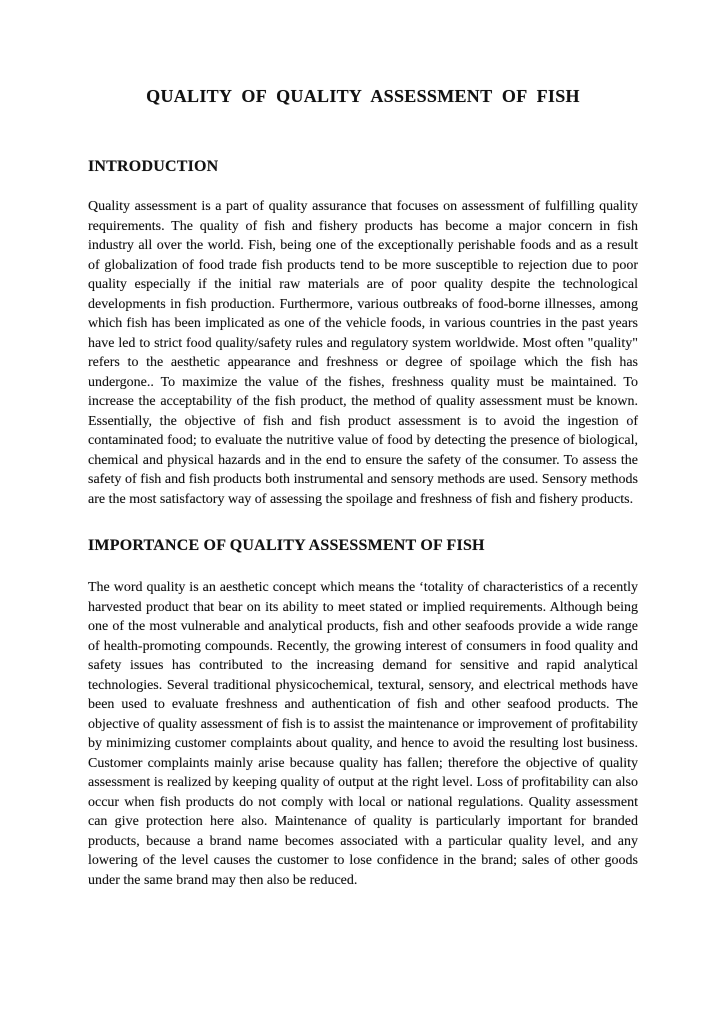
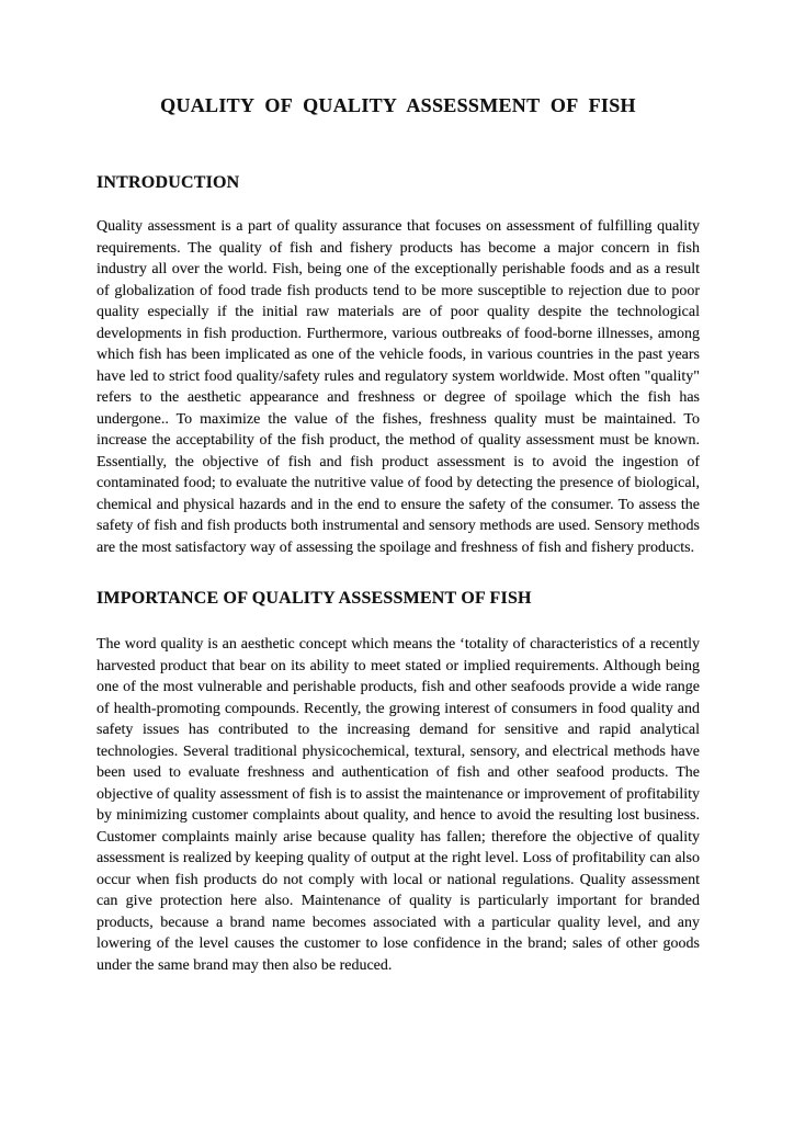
  QUALITY OF QUALITY ASSESSMENT OF FISH
  INTRODUCTION
  Quality assessment is a part of quality assurance that focuses on assessment of fulfilling quality requirements. The quality of fish and fishery products has become a major concern in fish industry all over the world. Fish, being one of the exceptionally perishable foods and as a result of globalization of food trade fish products tend to be more susceptible to rejection due to poor quality especially if the initial raw materials are of poor quality despite the technological developments in fish production. Furthermore, various outbreaks of food-borne illnesses, among which fish has been implicated as one of the vehicle foods, in various countries in the past years have led to strict food quality/safety rules and regulatory system worldwide. Most often "quality" refers to the aesthetic appearance and freshness or degree of spoilage which the fish has undergone.. To maximize the value of the fishes, freshness quality must be maintained. To increase the acceptability of the fish product, the method of quality assessment must be known. Essentially, the objective of fish and fish product assessment is to avoid the ingestion of contaminated food; to evaluate the nutritive value of food by detecting the presence of biological, chemical and physical hazards and in the end to ensure the safety of the consumer. To assess the safety of fish and fish products both instrumental and sensory methods are used. Sensory methods are the most satisfactory way of assessing the spoilage and freshness of fish and fishery products.
  IMPORTANCE OF QUALITY ASSESSMENT OF FISH
- The word quality is an aesthetic concept which means the ‘totality of characteristics of a recently harvested product that bear on its ability to meet stated or implied requirements. Although being one of the most vulnerable and analytical products, fish and other seafoods provide a wide range of health-promoting compounds. Recently, the growing interest of consumers in food quality and safety issues has contributed to the increasing demand for sensitive and rapid analytical technologies. Several traditional physicochemical, textural, sensory, and electrical methods have been used to evaluate freshness and authentication of fish and other seafood products. The objective of quality assessment of fish is to assist the maintenance or improvement of profitability by minimizing customer complaints about quality, and hence to avoid the resulting lost business. Customer complaints mainly arise because quality has fallen; therefore the objective of quality assessment is realized by keeping quality of output at the right level. Loss of profitability can also occur when fish products do not comply with local or national regulations. Quality assessment can give protection here also. Maintenance of quality is particularly important for branded products, because a brand name becomes associated with a particular quality level, and any lowering of the level causes the customer to lose confidence in the brand; sales of other goods under the same brand may then also be reduced.
+ The word quality is an aesthetic concept which means the ‘totality of characteristics of a recently harvested product that bear on its ability to meet stated or implied requirements. Although being one of the most vulnerable and perishable products, fish and other seafoods provide a wide range of health-promoting compounds. Recently, the growing interest of consumers in food quality and safety issues has contributed to the increasing demand for sensitive and rapid analytical technologies. Several traditional physicochemical, textural, sensory, and electrical methods have been used to evaluate freshness and authentication of fish and other seafood products. The objective of quality assessment of fish is to assist the maintenance or improvement of profitability by minimizing customer complaints about quality, and hence to avoid the resulting lost business. Customer complaints mainly arise because quality has fallen; therefore the objective of quality assessment is realized by keeping quality of output at the right level. Loss of profitability can also occur when fish products do not comply with local or national regulations. Quality assessment can give protection here also. Maintenance of quality is particularly important for branded products, because a brand name becomes associated with a particular quality level, and any lowering of the level causes the customer to lose confidence in the brand; sales of other goods under the same brand may then also be reduced.
